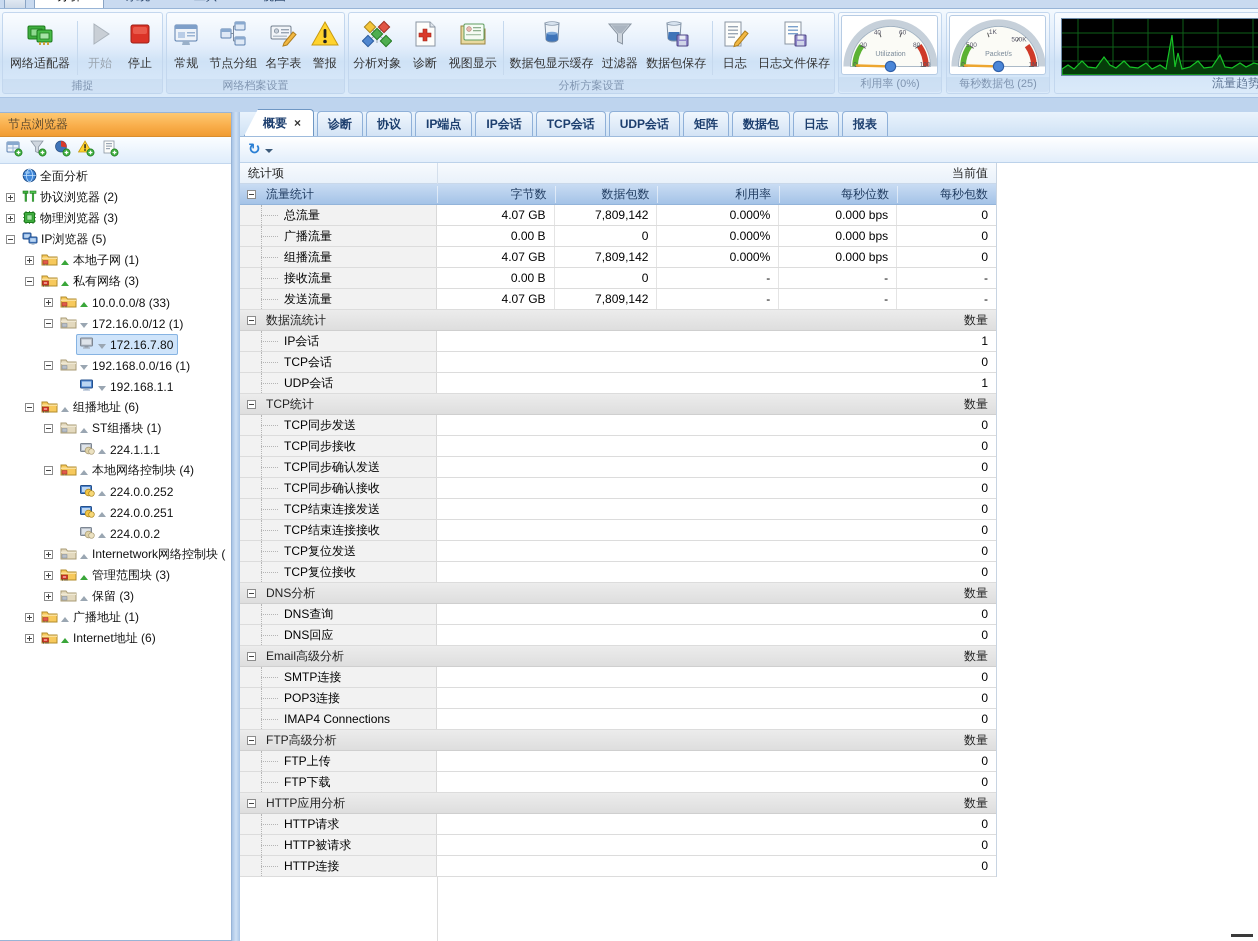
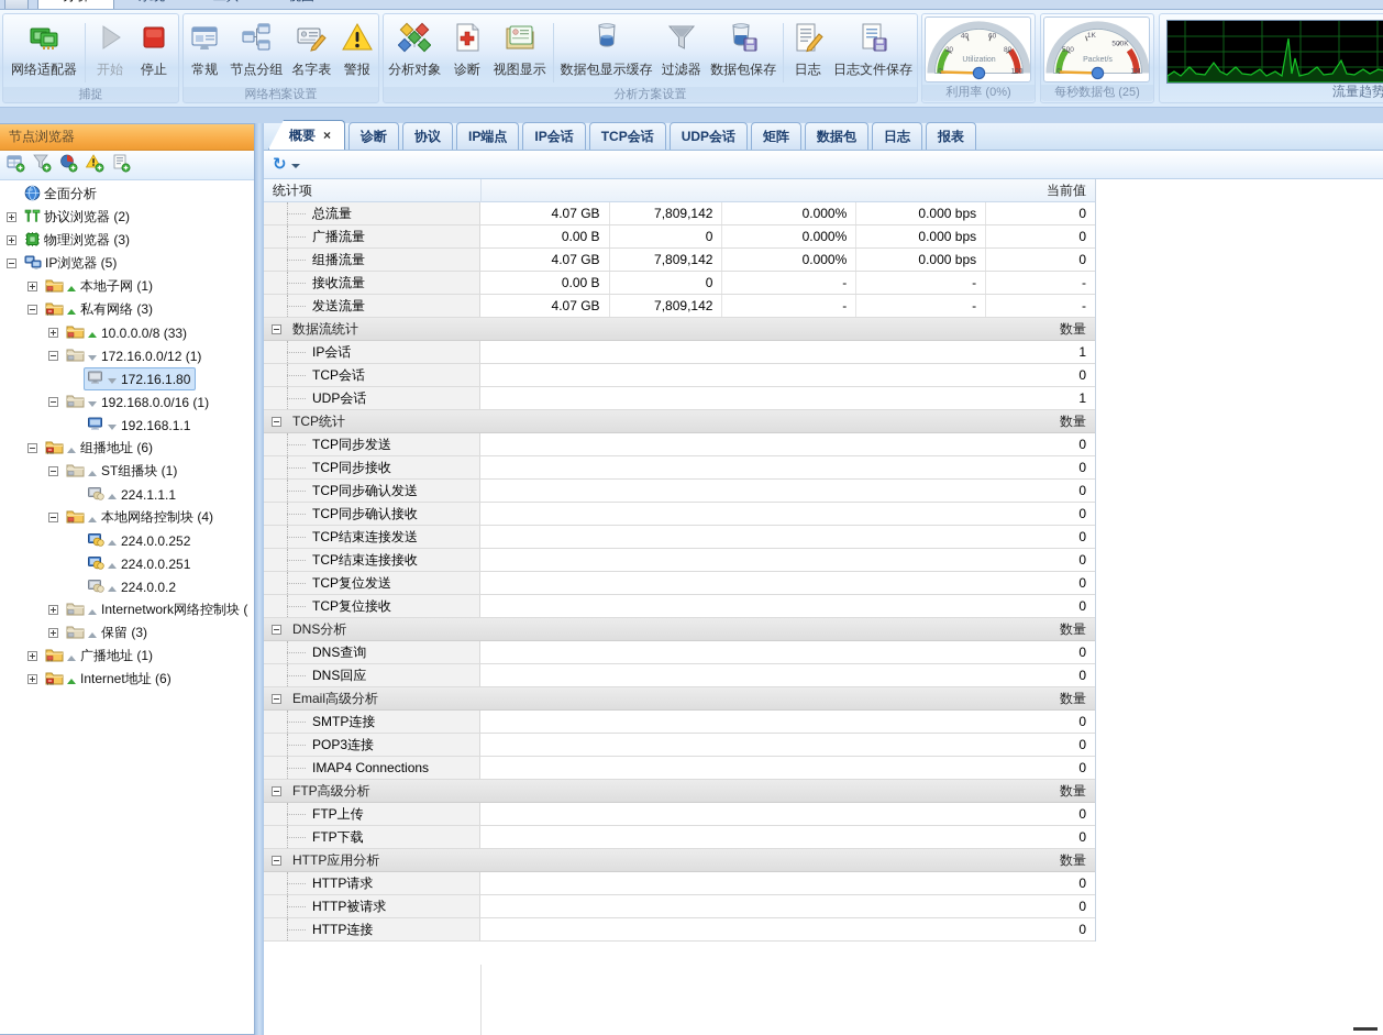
  网络适配器
  开始
  停止
  捕捉
  常规
  节点分组
  名字表
  警报
  网络档案设置
  分析对象
  诊断
  视图显示
  数据包显示缓存
  过滤器
  数据包保存
  日志
  日志文件保存
  分析方案设置
  利用率 (0%)
  每秒数据包 (25)
  流量趋势
  节点浏览器
  全面分析
  协议浏览器 (2)
  物理浏览器 (3)
  IP浏览器 (5)
  本地子网 (1)
  私有网络 (3)
  10.0.0.0/8 (33)
  172.16.0.0/12 (1)
- 172.16.7.80
+ 172.16.1.80
  192.168.0.0/16 (1)
  192.168.1.1
  组播地址 (6)
  ST组播块 (1)
  224.1.1.1
  本地网络控制块 (4)
  224.0.0.252
  224.0.0.251
  224.0.0.2
  Internetwork网络控制块 (
- 管理范围块 (3)
  保留 (3)
  广播地址 (1)
  Internet地址 (6)
  概要 ×
  诊断
  协议
  IP端点
  IP会话
  TCP会话
  UDP会话
  矩阵
  数据包
  日志
  报表
  ↻
  统计项
  当前值
- 流量统计
- 字节数
- 数据包数
- 利用率
- 每秒位数
- 每秒包数
  总流量
  4.07 GB
  7,809,142
  0.000%
  0.000 bps
  0
  广播流量
  0.00 B
  0
  0.000%
  0.000 bps
  0
  组播流量
  4.07 GB
  7,809,142
  0.000%
  0.000 bps
  0
  接收流量
  0.00 B
  0
  -
  -
  -
  发送流量
  4.07 GB
  7,809,142
  -
  -
  -
  数据流统计
  数量
  IP会话
  1
  TCP会话
  0
  UDP会话
  1
  TCP统计
  数量
  TCP同步发送
  0
  TCP同步接收
  0
  TCP同步确认发送
  0
  TCP同步确认接收
  0
  TCP结束连接发送
  0
  TCP结束连接接收
  0
  TCP复位发送
  0
  TCP复位接收
  0
  DNS分析
  数量
  DNS查询
  0
  DNS回应
  0
  Email高级分析
  数量
  SMTP连接
  0
  POP3连接
  0
  IMAP4 Connections
  0
  FTP高级分析
  数量
  FTP上传
  0
  FTP下载
  0
  HTTP应用分析
  数量
  HTTP请求
  0
  HTTP被请求
  0
  HTTP连接
  0
